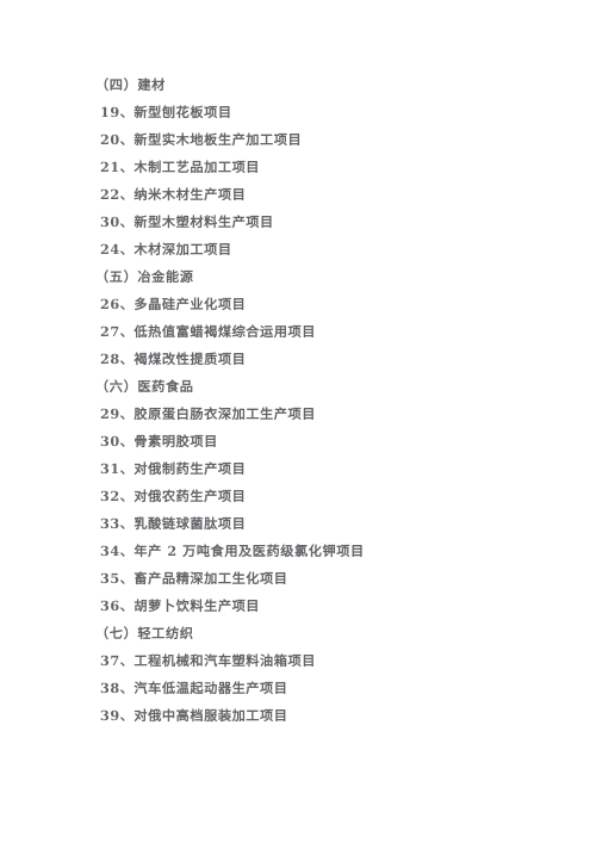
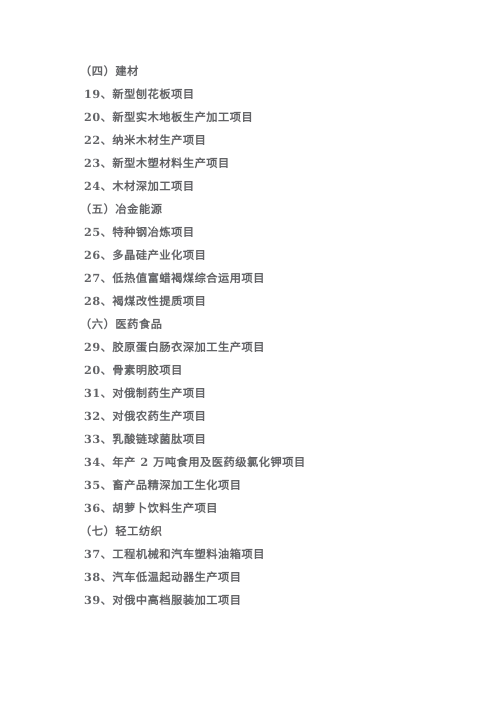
  （四）建材
  19、新型刨花板项目
  20、新型实木地板生产加工项目
- 21、木制工艺品加工项目
  22、纳米木材生产项目
- 30、新型木塑材料生产项目
+ 23、新型木塑材料生产项目
  24、木材深加工项目
  （五）冶金能源
+ 25、特种钢冶炼项目
  26、多晶硅产业化项目
  27、低热值富蜡褐煤综合运用项目
  28、褐煤改性提质项目
  （六）医药食品
  29、胶原蛋白肠衣深加工生产项目
- 30、骨素明胶项目
+ 20、骨素明胶项目
  31、对俄制药生产项目
  32、对俄农药生产项目
  33、乳酸链球菌肽项目
  34、年产 2 万吨食用及医药级氯化钾项目
  35、畜产品精深加工生化项目
  36、胡萝卜饮料生产项目
  （七）轻工纺织
  37、工程机械和汽车塑料油箱项目
  38、汽车低温起动器生产项目
  39、对俄中高档服装加工项目
